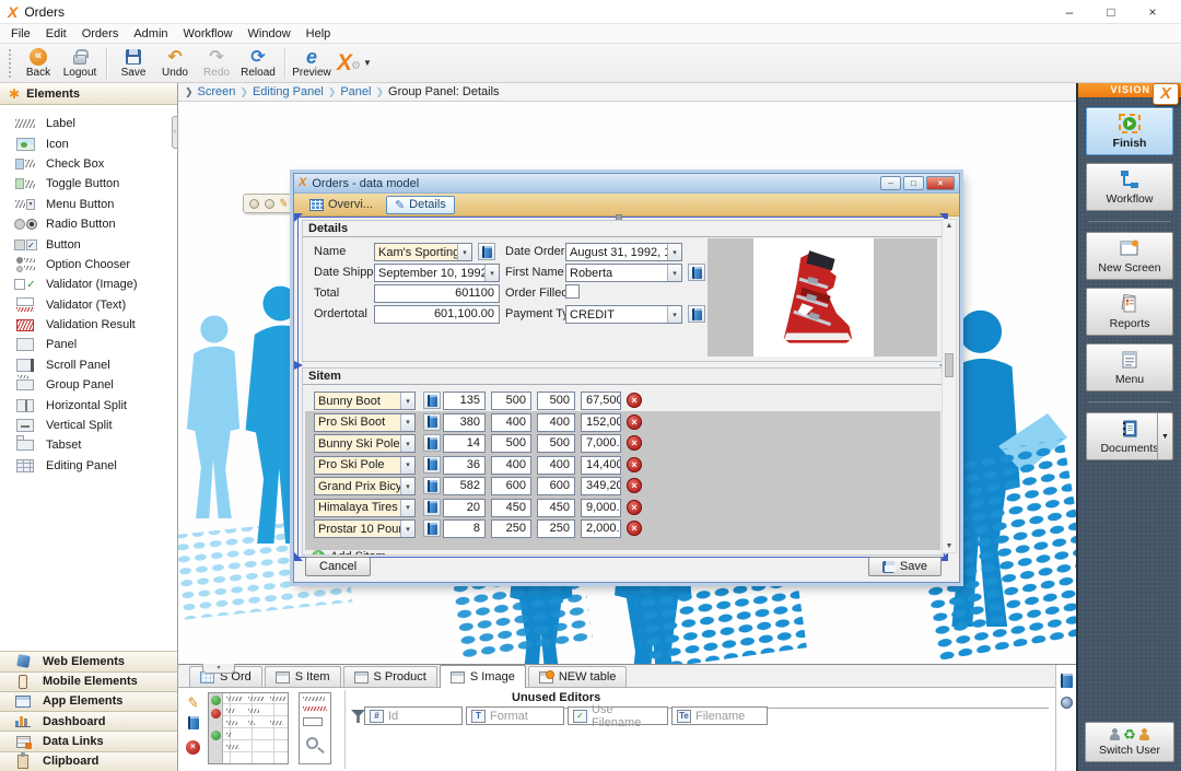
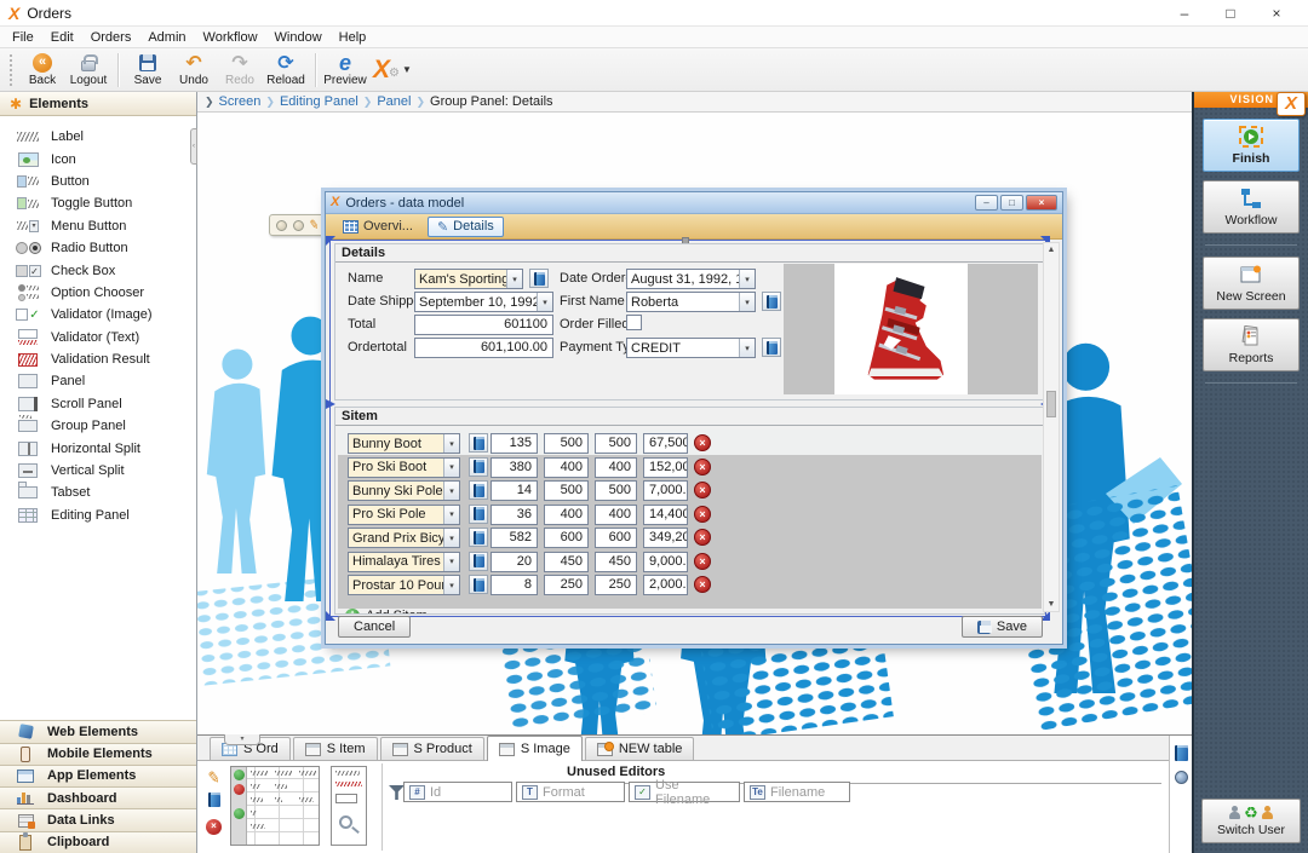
  X
  Orders
  –
  □
  ×
  File
  Edit
  Orders
  Admin
  Workflow
  Window
  Help
  «
  Back
  Logout
  Save
  ↶
  Undo
  ↷
  Redo
  ⟳
  Reload
  e
  Preview
  X
  ⚙
  ▼
  ✱
  Elements
  Label
  Icon
- Check Box
+ Button
  Toggle Button
  Menu Button
  Radio Button
  ✓
- Button
+ Check Box
  Option Chooser
  ✓
  Validator (Image)
  Validator (Text)
  Validation Result
  Panel
  Scroll Panel
  Group Panel
  Horizontal Split
  Vertical Split
  Tabset
  Editing Panel
  Web Elements
  Mobile Elements
  App Elements
  Dashboard
  Data Links
  Clipboard
  ❯
  Screen
  ❯
  Editing Panel
  ❯
  Panel
  ❯
  Group Panel: Details
  X
  Orders - data model
  –
  □
  ×
  Overvi...
  ✎
  Details
  Details
  Name
  Kam's Sportin
  Date Order
  Date Shipp
  First Name
  Roberta
  Total
  601100
  Order Fille
  Ordertotal
  601,100.00
  Payment T
  CREDIT
  Sitem
  Bunny Boot
  135
  500
  500
  ×
  Pro Ski Boot
  380
  400
  400
  ×
  Bunny Ski Pole
  14
  500
  500
  7,000.
  ×
  Pro Ski Pole
  36
  400
  400
  ×
  Grand Prix Bicy
  582
  600
  600
  ×
  Himalaya Tires
  20
  450
  450
  9,000.
  ×
  Prostar 10 Pou
  8
  250
  250
  2,000.
  ×
  Cancel
  Save
  S Ord
  S Item
  S Product
  S Image
  NEW table
  ×
  Unused Editors
  #
  Id
  T
  Format
  ✓
  Use Filename
  Te
  Filename
  VISION
  X
  Finish
  Workflow
  New Screen
  Reports
- Menu
- Documents
  ♻
  Switch User
